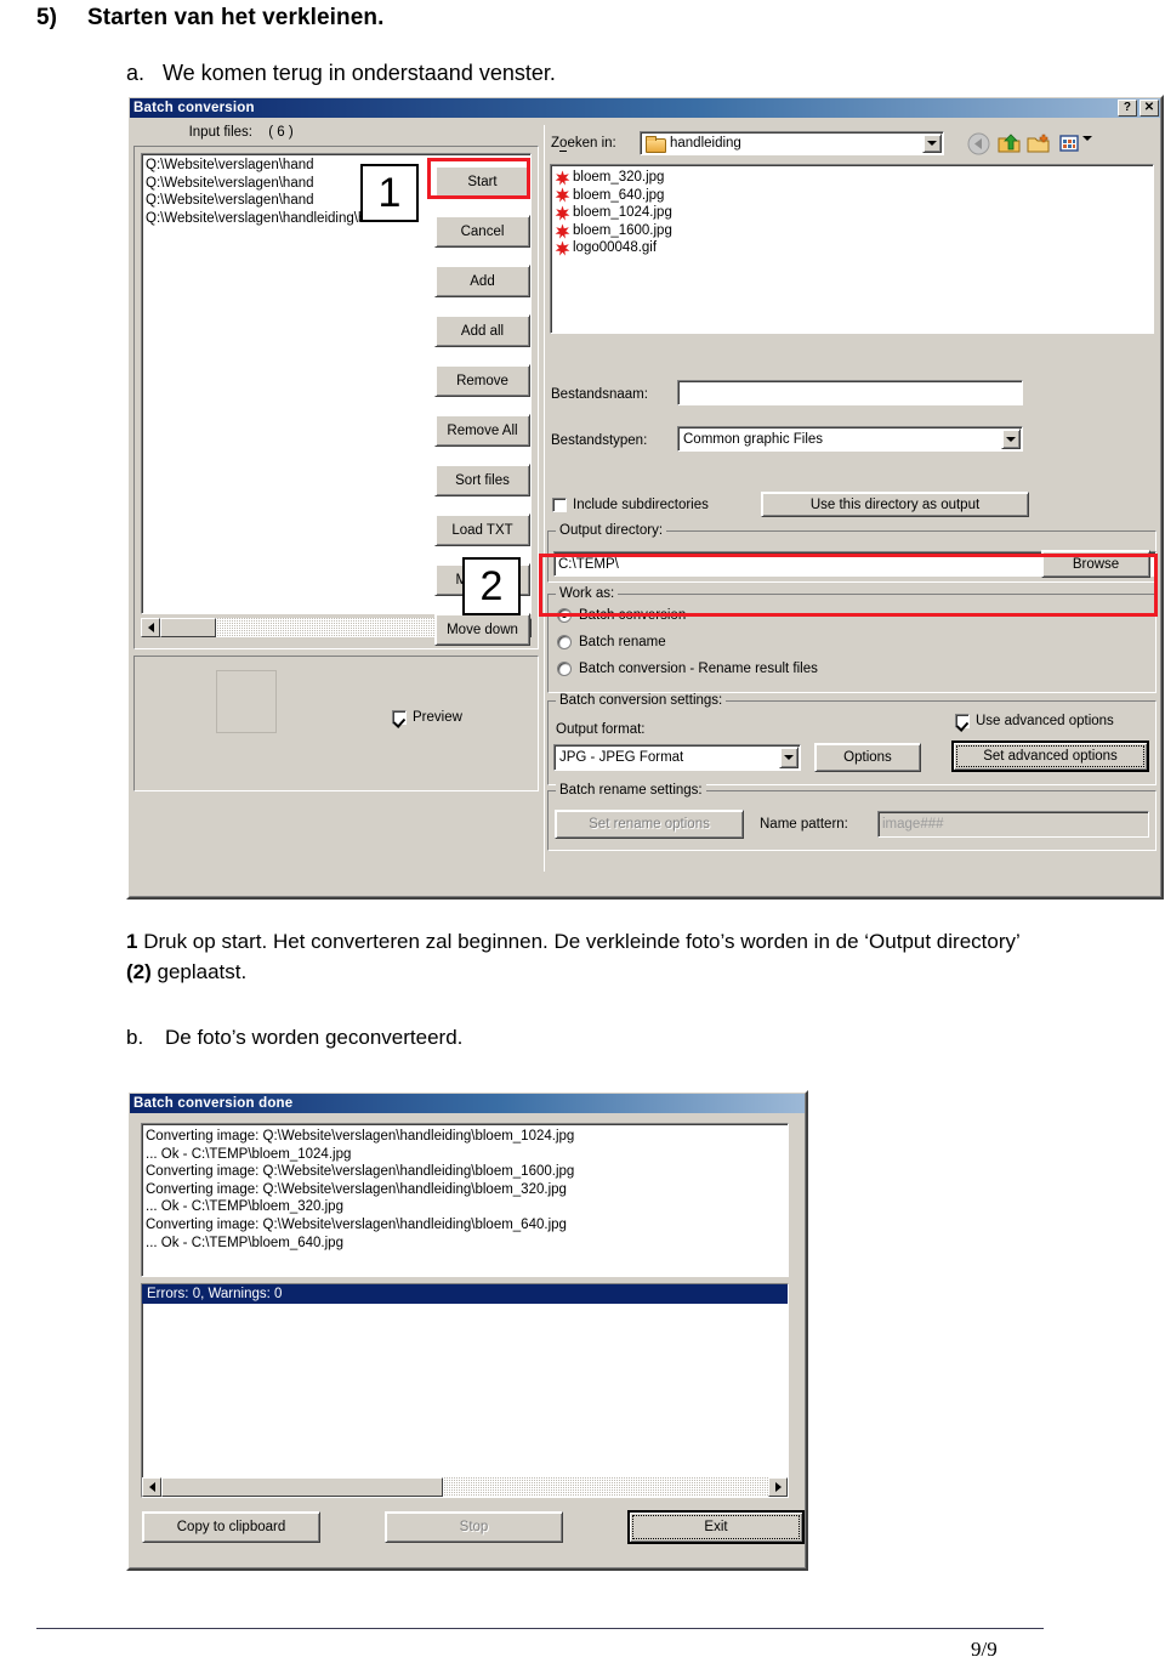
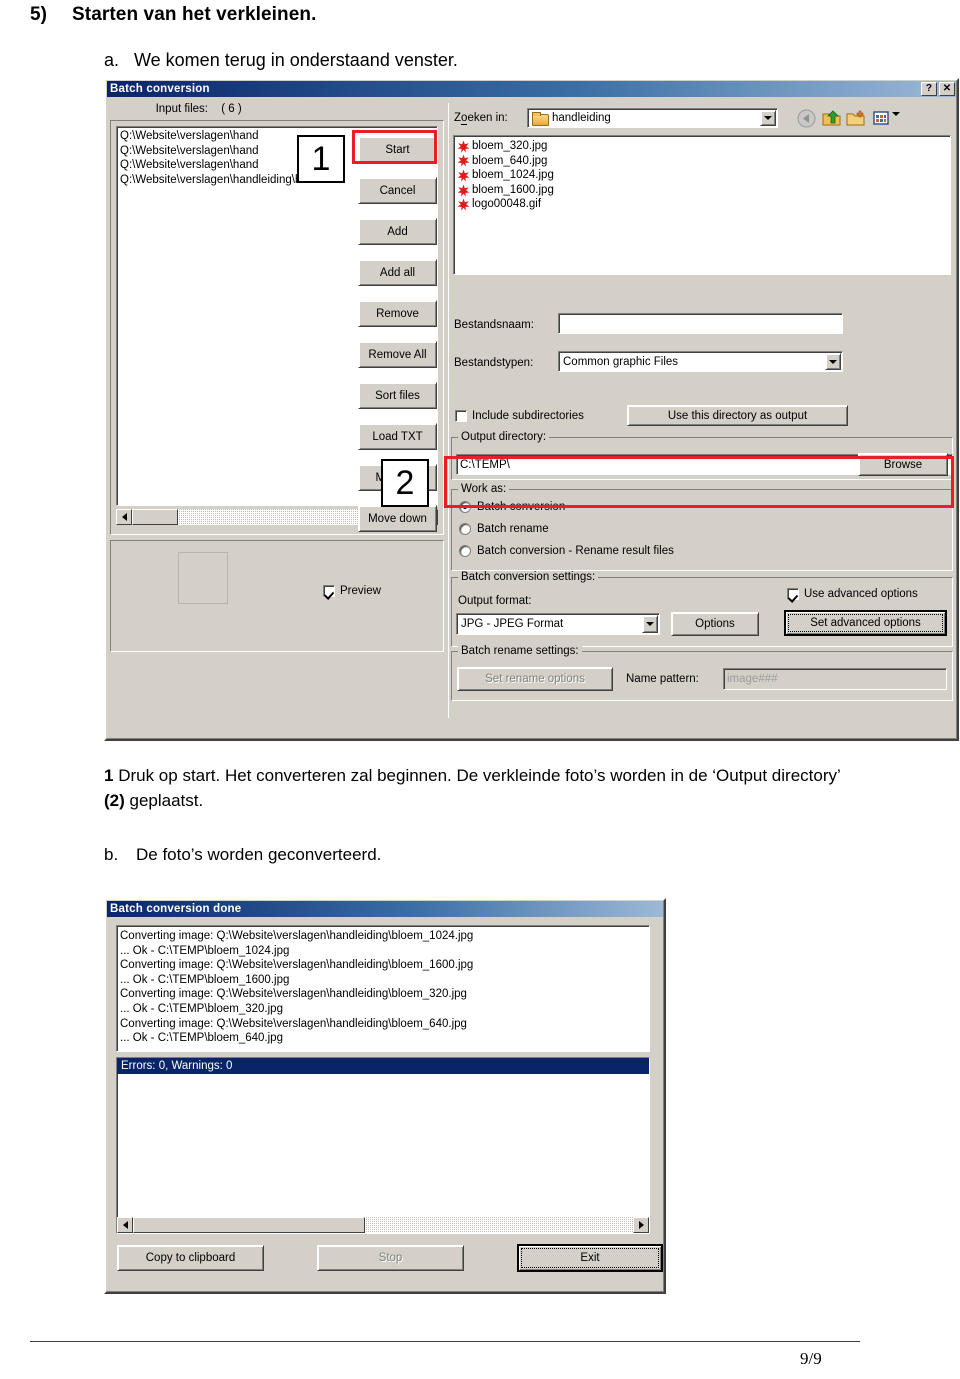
  5) Starten van het verkleinen.
  a. We komen terug in onderstaand venster.
  Batch conversion
  ?
  ✕
  Input files: ( 6 )
  Q:\Website\verslagen\hand
  Q:\Website\verslagen\hand
  Q:\Website\verslagen\hand
  Q:\Website\verslagen\handleiding\
  Start
  Cancel
  Add
  Add all
  Remove
  Remove All
  Sort files
  Load TXT
  Move down
  Preview
  Zoeken in:
  handleiding
  bloem_320.jpg
  bloem_640.jpg
  bloem_1024.jpg
  bloem_1600.jpg
  logo00048.gif
  Bestandsnaam:
  Bestandstypen:
  Common graphic Files
  Include subdirectories
  Use this directory as output
  Output directory:
  C:\TEMP\
  Browse
  Work as:
  Batch conversion
  Batch rename
  Batch conversion - Rename result files
  Batch conversion settings:
  Output format:
  JPG - JPEG Format
  Options
  Use advanced options
  Set advanced options
  Batch rename settings:
  Set rename options
  Name pattern:
  image###
  1
  2
  1 Druk op start. Het converteren zal beginnen. De verkleinde foto’s worden in de ‘Output directory’ (2) geplaatst.
  b. De foto’s worden geconverteerd.
  Batch conversion done
  Converting image: Q:\Website\verslagen\handleiding\bloem_1024.jpg
  ... Ok - C:\TEMP\bloem_1024.jpg
  Converting image: Q:\Website\verslagen\handleiding\bloem_1600.jpg
+ ... Ok - C:\TEMP\bloem_1600.jpg
  Converting image: Q:\Website\verslagen\handleiding\bloem_320.jpg
  ... Ok - C:\TEMP\bloem_320.jpg
  Converting image: Q:\Website\verslagen\handleiding\bloem_640.jpg
  ... Ok - C:\TEMP\bloem_640.jpg
  Errors: 0, Warnings: 0
  Copy to clipboard
  Stop
  Exit
  9/9
